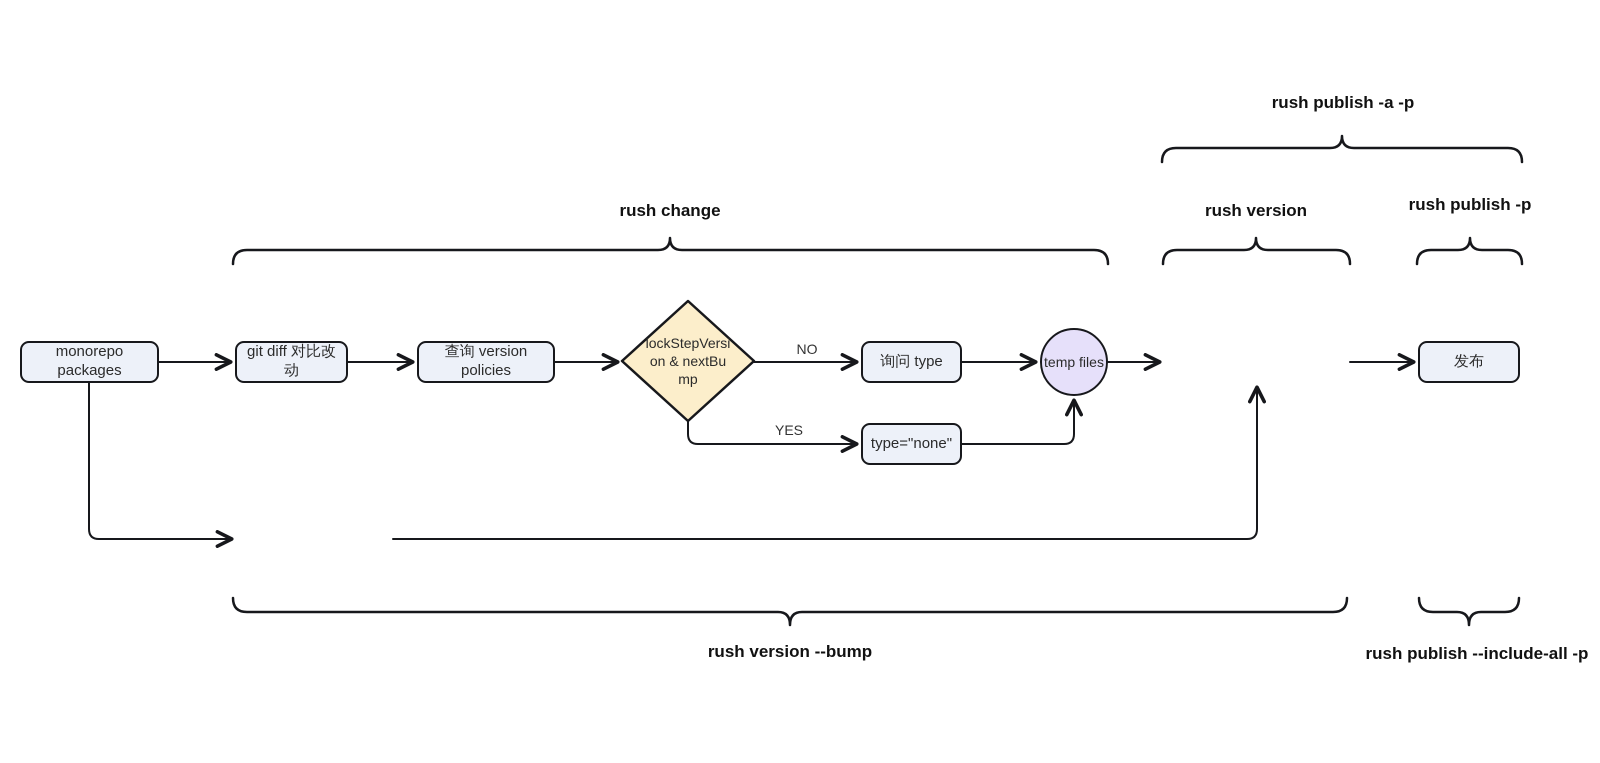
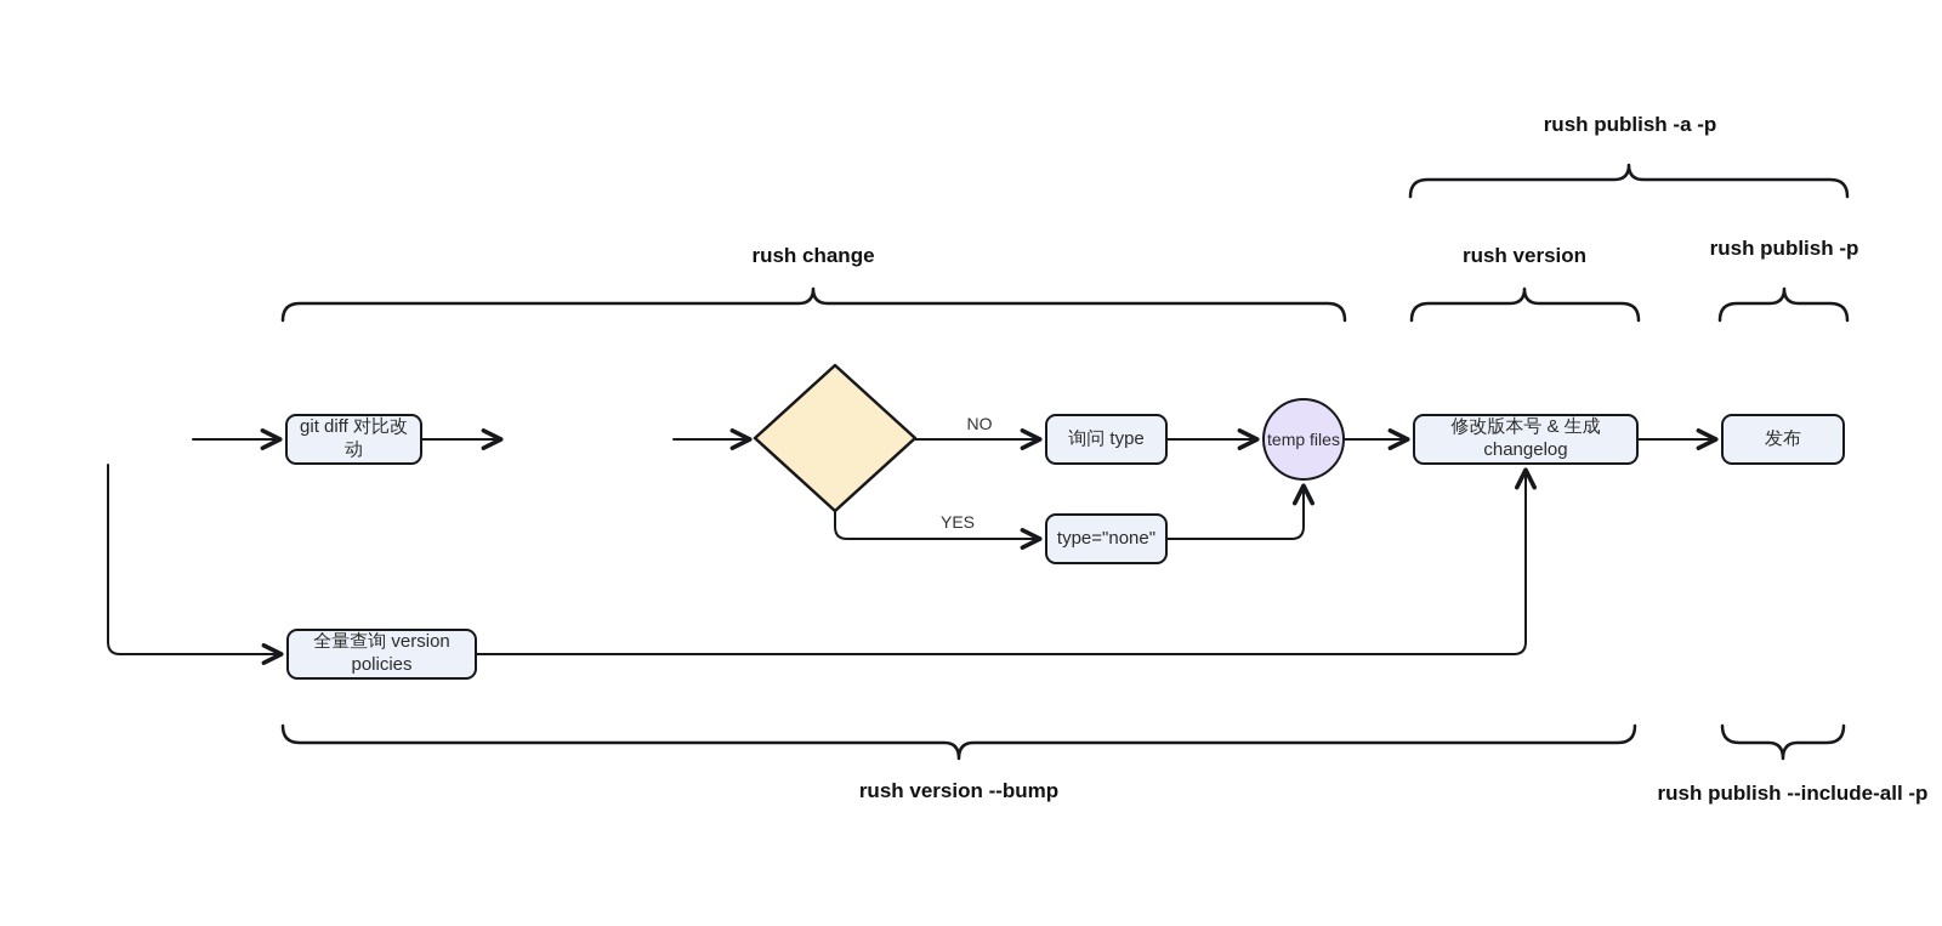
- monorepo packages
  git diff 对比改动
- 查询 version policies
- lockStepVersion & nextBump
  询问 type
  type="none"
  temp files
+ 修改版本号 & 生成 changelog
  发布
+ 全量查询 version policies
  NO
  YES
  rush change
  rush publish -a -p
  rush version
  rush publish -p
  rush version --bump
  rush publish --include-all -p
